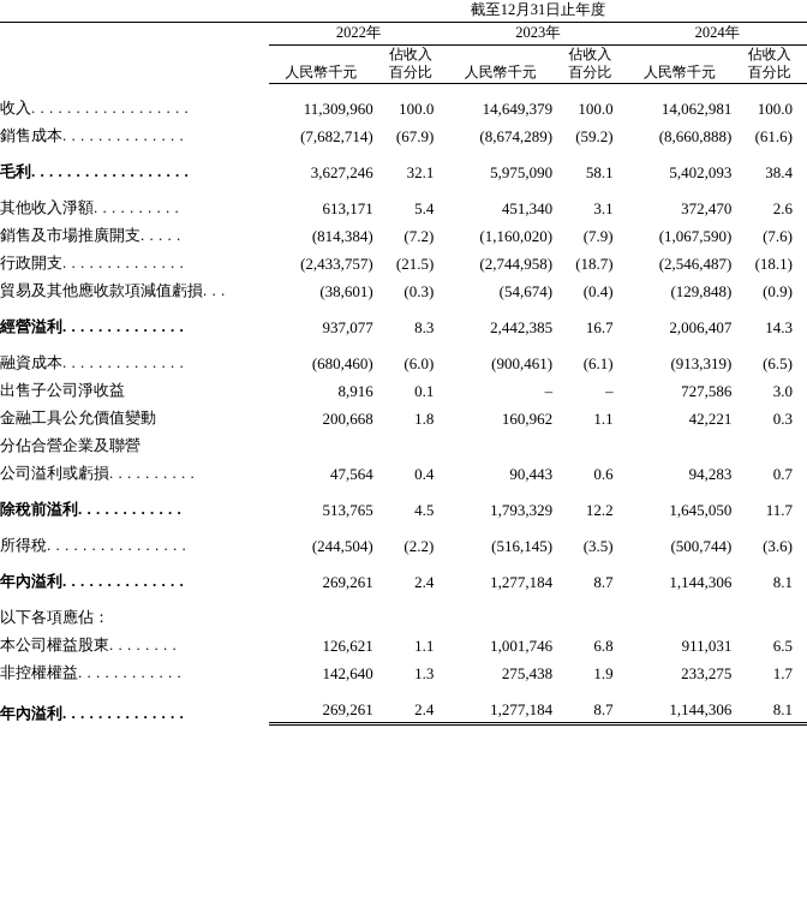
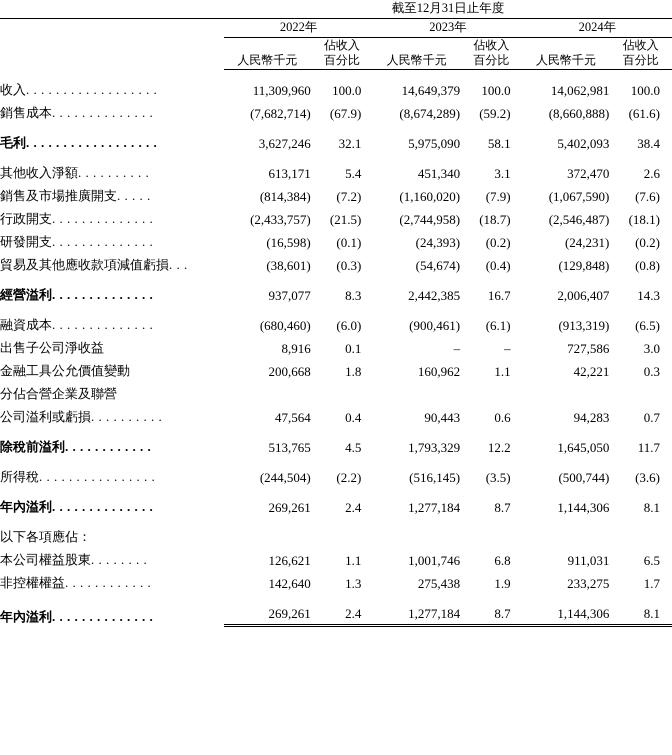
  	截至12月31日止年度
  	2022年	2023年	2024年
  	人民幣千元	佔收入 百分比	人民幣千元	佔收入 百分比	人民幣千元	佔收入 百分比
  收入. . . . . . . . . . . . . . . . . .	11,309,960	100.0	14,649,379	100.0	14,062,981	100.0
  銷售成本. . . . . . . . . . . . . .	(7,682,714)	(67.9)	(8,674,289)	(59.2)	(8,660,888)	(61.6)
  毛利. . . . . . . . . . . . . . . . . .	3,627,246	32.1	5,975,090	58.1	5,402,093	38.4
  其他收入淨額. . . . . . . . . .	613,171	5.4	451,340	3.1	372,470	2.6
  銷售及市場推廣開支. . . . .	(814,384)	(7.2)	(1,160,020)	(7.9)	(1,067,590)	(7.6)
  行政開支. . . . . . . . . . . . . .	(2,433,757)	(21.5)	(2,744,958)	(18.7)	(2,546,487)	(18.1)
+ 研發開支. . . . . . . . . . . . . .	(16,598)	(0.1)	(24,393)	(0.2)	(24,231)	(0.2)
- 貿易及其他應收款項減值虧損. . .	(38,601)	(0.3)	(54,674)	(0.4)	(129,848)	(0.9)
+ 貿易及其他應收款項減值虧損. . .	(38,601)	(0.3)	(54,674)	(0.4)	(129,848)	(0.8)
  經營溢利. . . . . . . . . . . . . .	937,077	8.3	2,442,385	16.7	2,006,407	14.3
  融資成本. . . . . . . . . . . . . .	(680,460)	(6.0)	(900,461)	(6.1)	(913,319)	(6.5)
  出售子公司淨收益	8,916	0.1	–	–	727,586	3.0
  金融工具公允價值變動	200,668	1.8	160,962	1.1	42,221	0.3
  分佔合營企業及聯營
  公司溢利或虧損. . . . . . . . . .	47,564	0.4	90,443	0.6	94,283	0.7
  除稅前溢利. . . . . . . . . . . .	513,765	4.5	1,793,329	12.2	1,645,050	11.7
  所得稅. . . . . . . . . . . . . . . .	(244,504)	(2.2)	(516,145)	(3.5)	(500,744)	(3.6)
  年內溢利. . . . . . . . . . . . . .	269,261	2.4	1,277,184	8.7	1,144,306	8.1
  以下各項應佔：
  本公司權益股東. . . . . . . .	126,621	1.1	1,001,746	6.8	911,031	6.5
  非控權權益. . . . . . . . . . . .	142,640	1.3	275,438	1.9	233,275	1.7
  年內溢利. . . . . . . . . . . . . .	269,261	2.4	1,277,184	8.7	1,144,306	8.1
